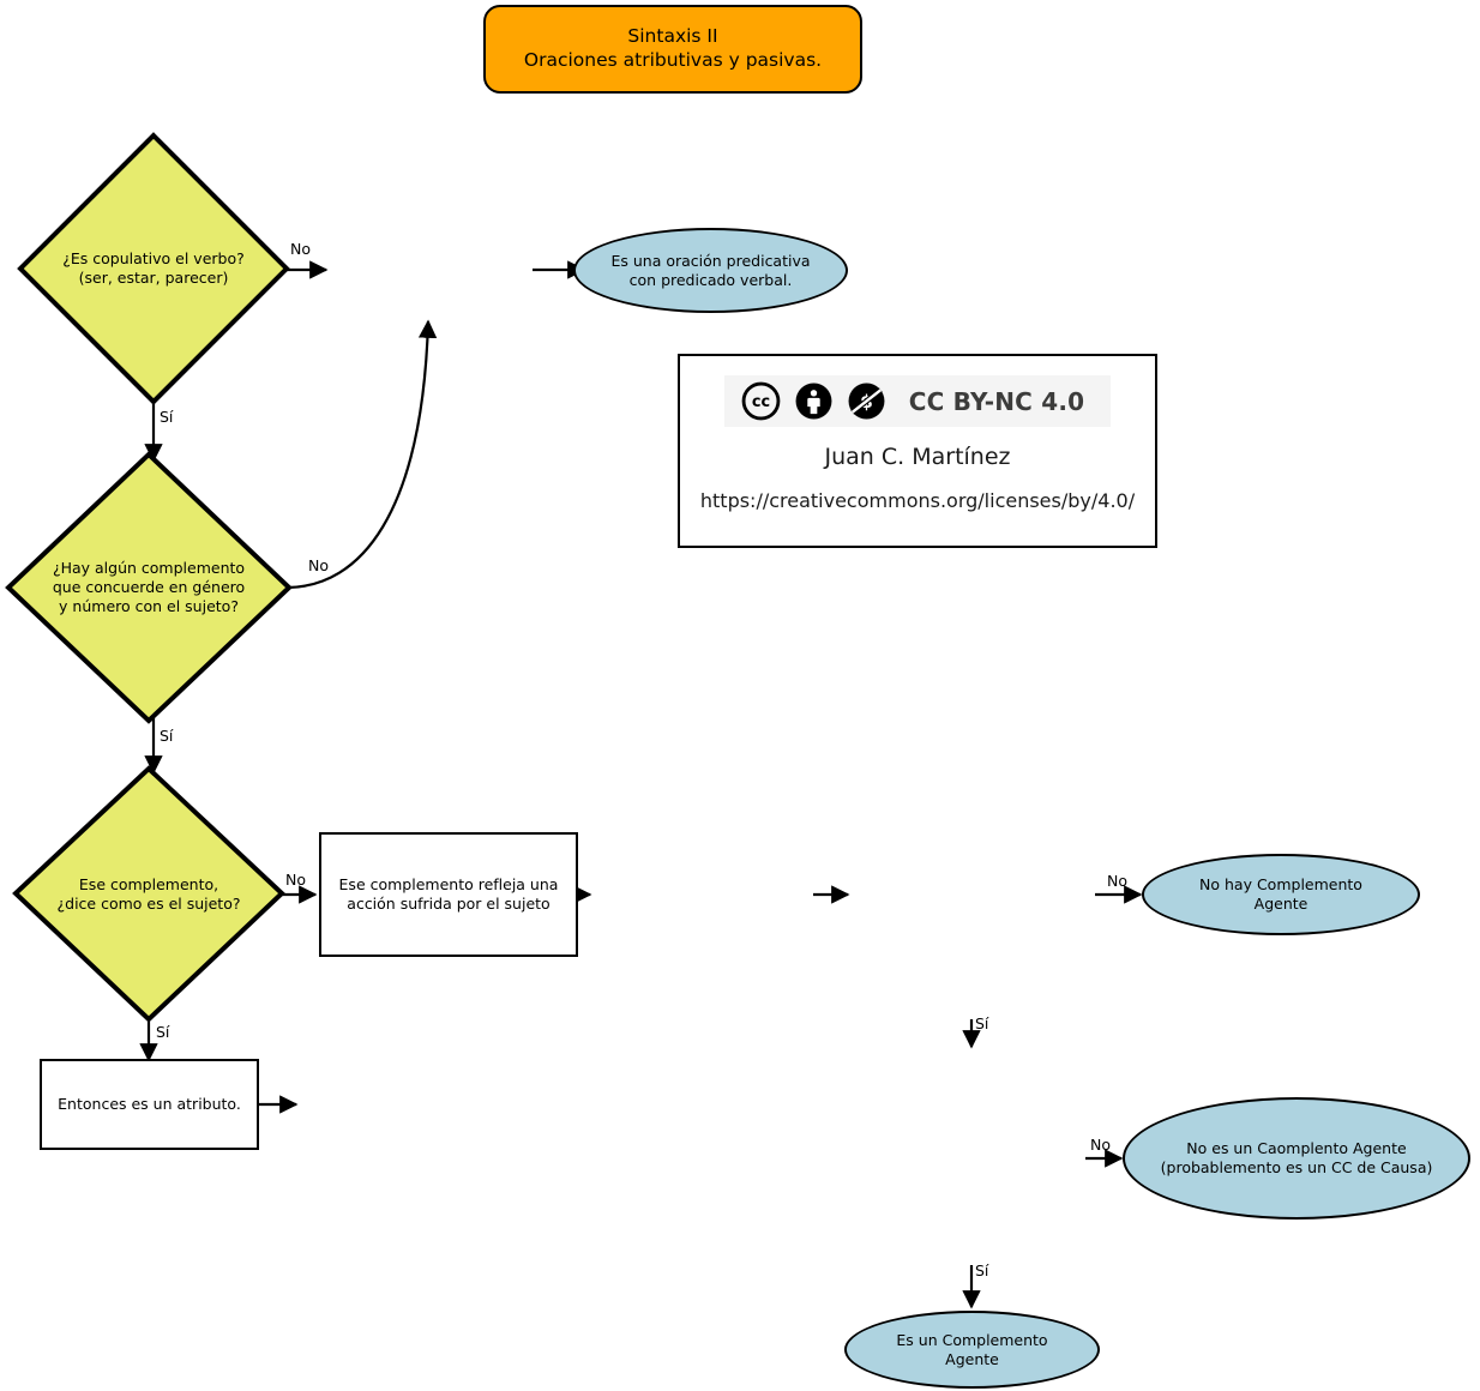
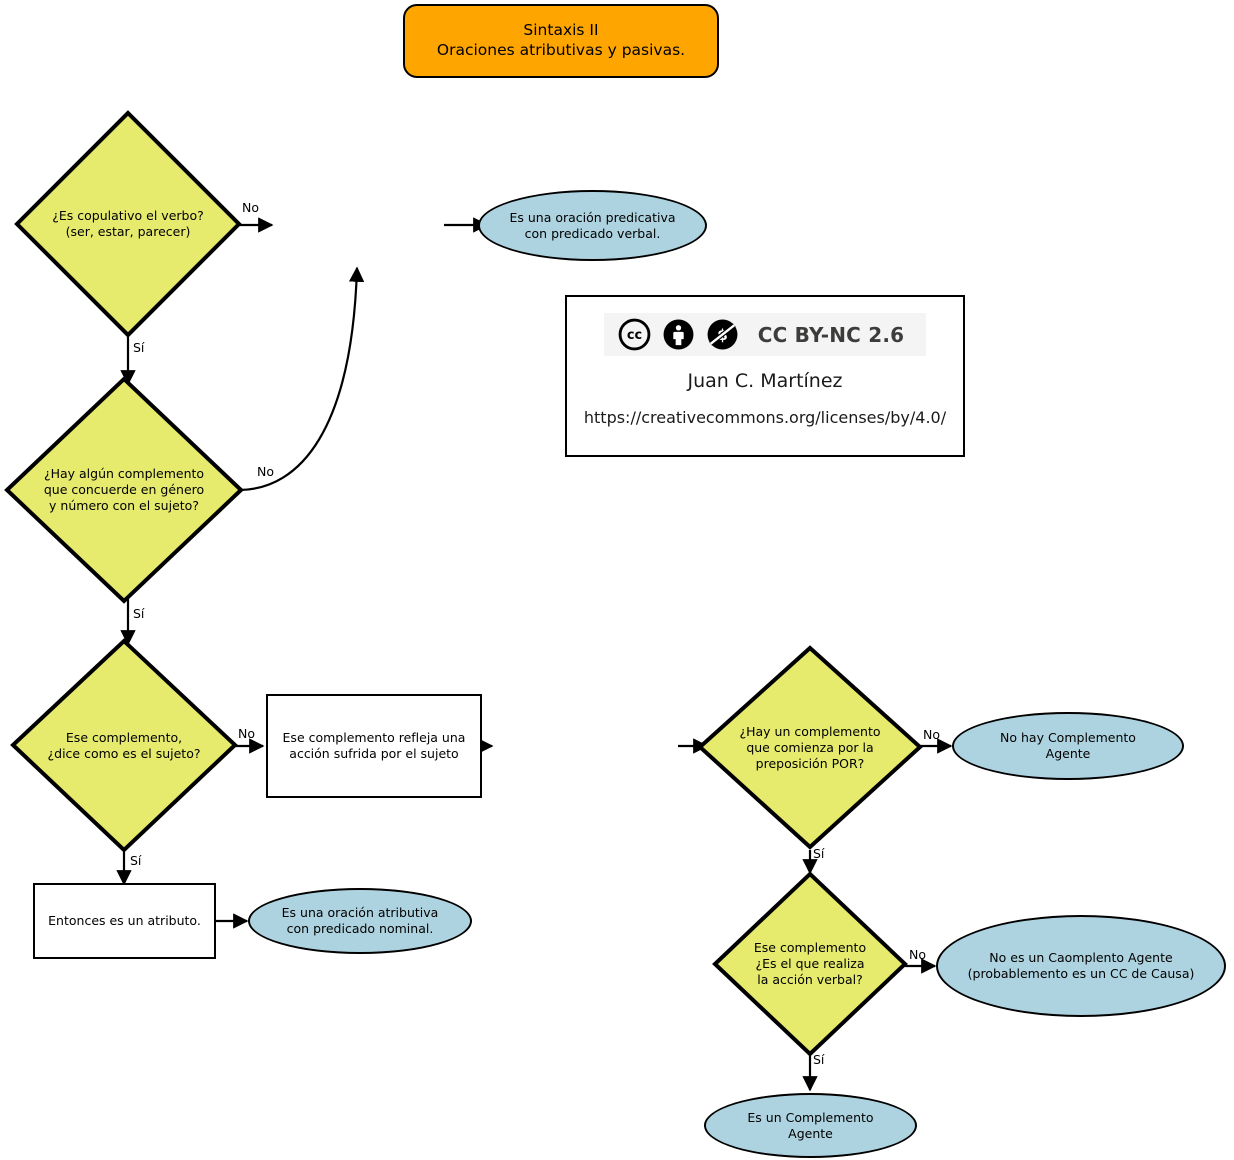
  No
  Sí
  No
  Sí
  No
  Sí
  No
  Sí
  No
  Sí
  Sintaxis II
  Oraciones atributivas y pasivas.
  ¿Es copulativo el verbo?
  (ser, estar, parecer)
  Es una oración predicativa
  con predicado verbal.
  ¿Hay algún complemento
  que concuerde en género
  y número con el sujeto?
  Ese complemento,
  ¿dice como es el sujeto?
  Ese complemento refleja una
  acción sufrida por el sujeto
+ ¿Hay un complemento
+ que comienza por la
+ preposición POR?
  No hay Complemento
  Agente
  Entonces es un atributo.
+ Es una oración atributiva
+ con predicado nominal.
+ Ese complemento
+ ¿Es el que realiza
+ la acción verbal?
  No es un Caomplento Agente
  (probablemento es un CC de Causa)
  Es un Complemento
  Agente
  cc
- CC BY-NC 4.0
+ CC BY-NC 2.6
  Juan C. Martínez
  https://creativecommons.org/licenses/by/4.0/
